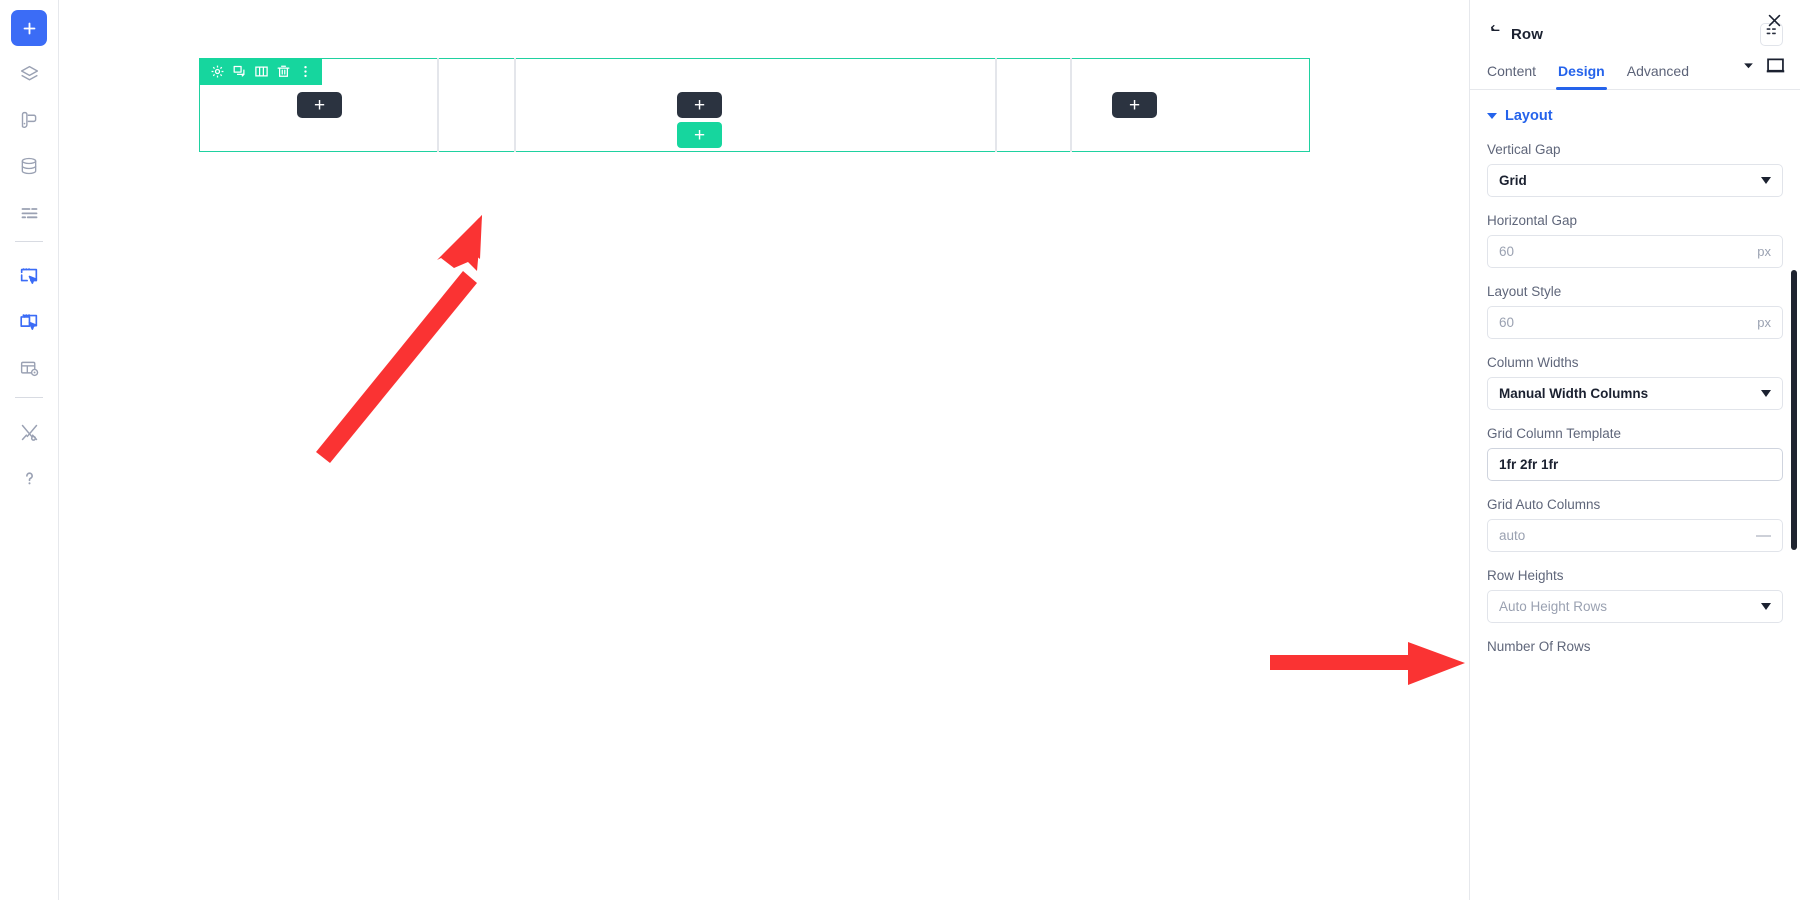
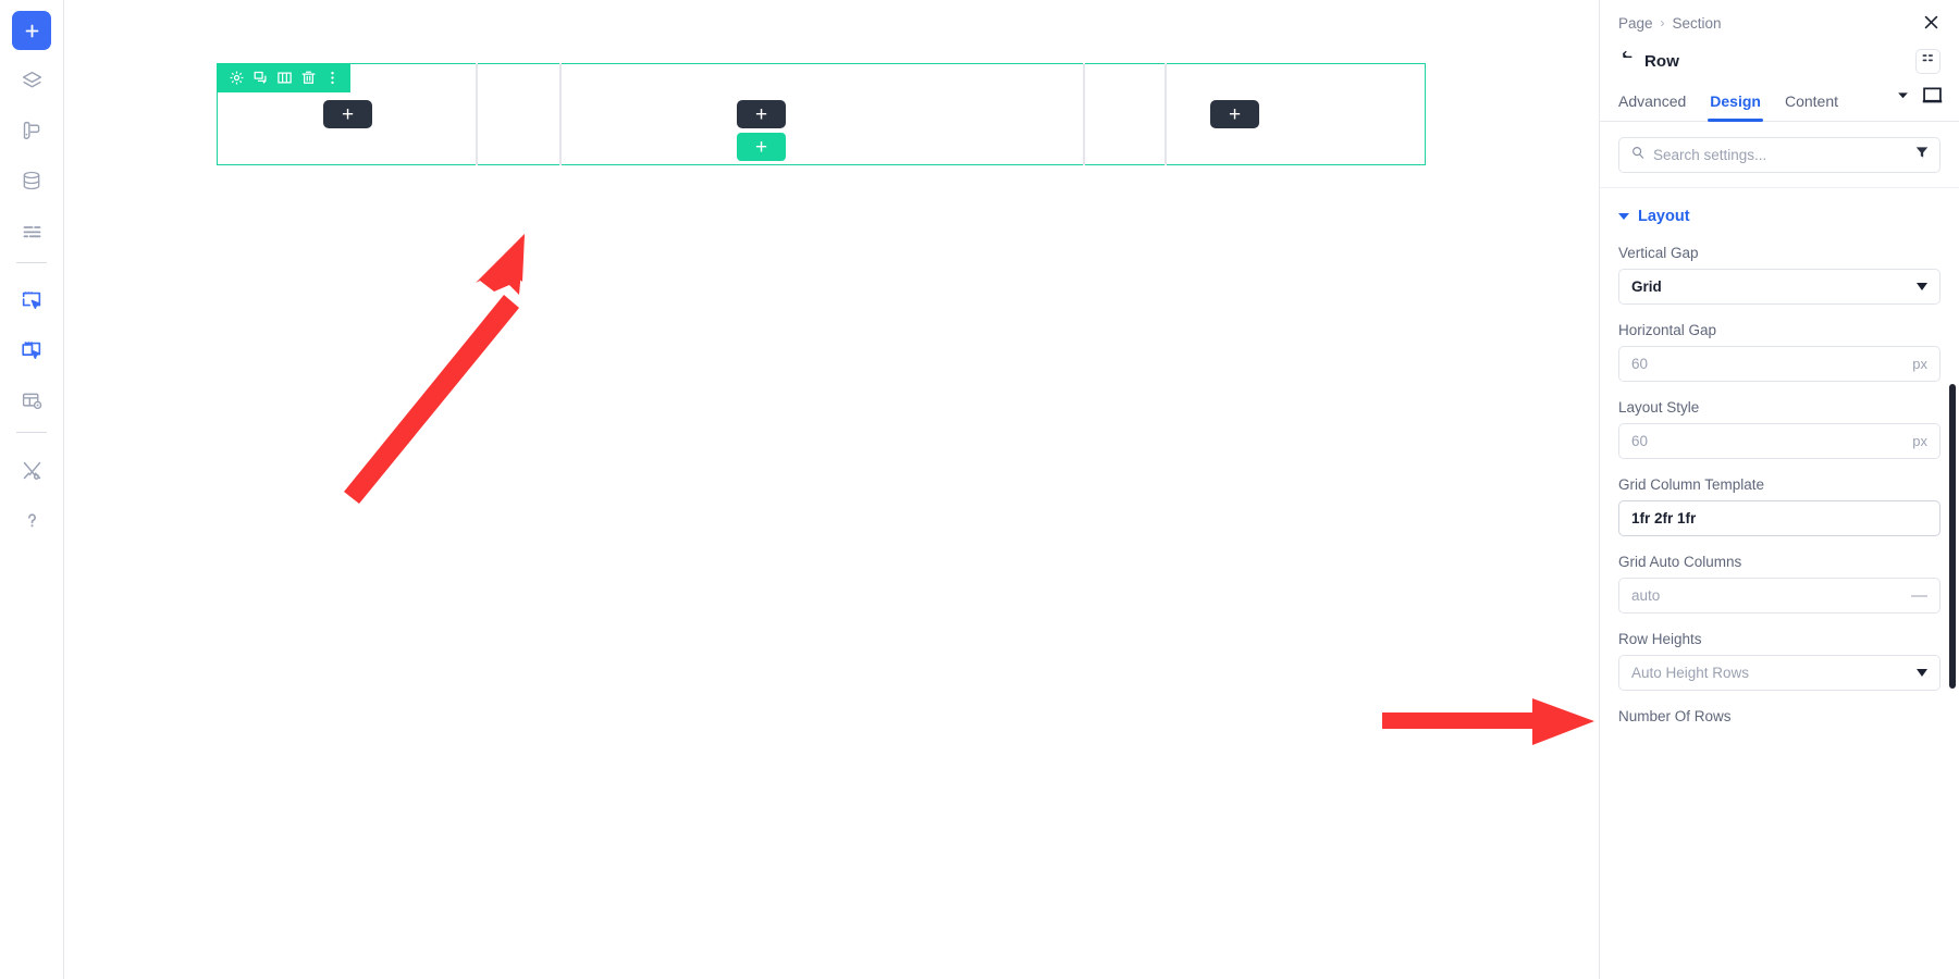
  +
  +
  +
  +
+ Page
+ ›
+ Section
  Row
- Content
+ Advanced
  Design
- Advanced
+ Content
+ Search settings...
  Layout
  Vertical Gap
  Grid
  Horizontal Gap
  60
  px
  Layout Style
  60
  px
- Column Widths
- Manual Width Columns
  Grid Column Template
  1fr 2fr 1fr
  Grid Auto Columns
  auto
  —
  Row Heights
  Auto Height Rows
  Number Of Rows
